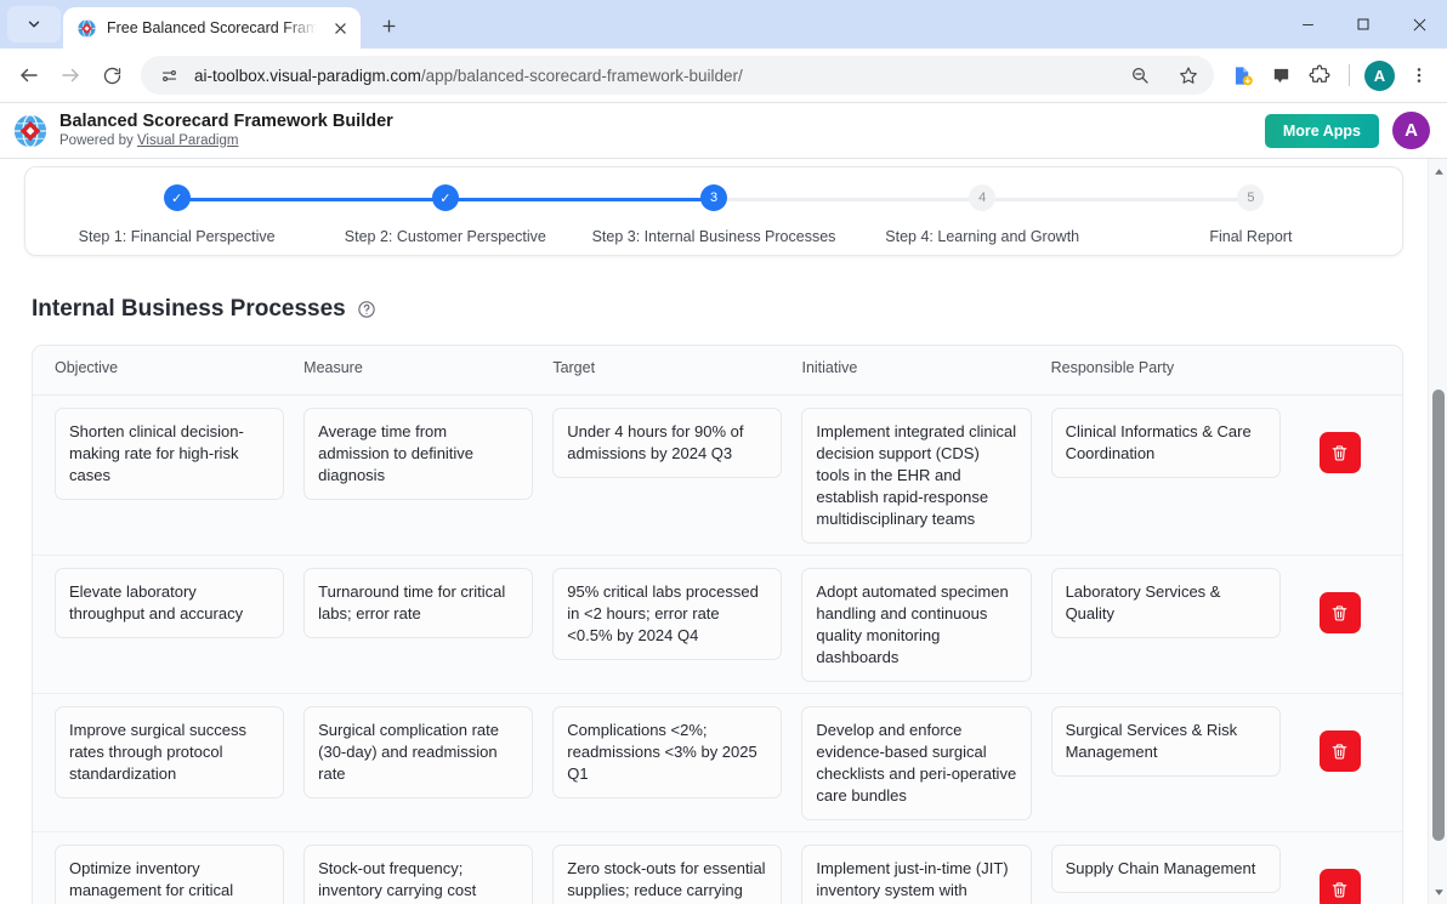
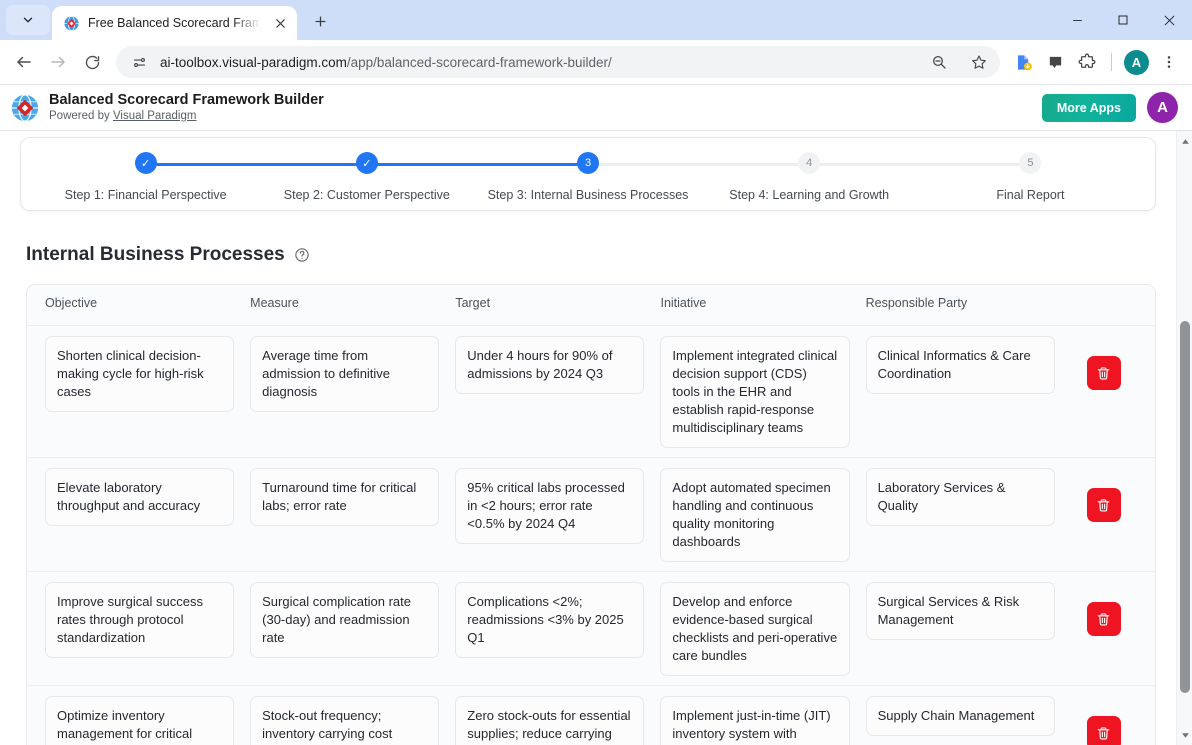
  Free Balanced Scorecard Fram
  ai-toolbox.visual-paradigm.com/app/balanced-scorecard-framework-builder/
  A
  Balanced Scorecard Framework Builder
  Powered by Visual Paradigm
  More Apps
  A
  ✓
  Step 1: Financial Perspective
  ✓
  Step 2: Customer Perspective
  3
  Step 3: Internal Business Processes
  4
  Step 4: Learning and Growth
  5
  Final Report
  Internal Business Processes
  Objective
  Measure
  Target
  Initiative
  Responsible Party
- Shorten clinical decision-making rate for high-risk cases
+ Shorten clinical decision-making cycle for high-risk cases
  Average time from admission to definitive diagnosis
  Under 4 hours for 90% of admissions by 2024 Q3
  Implement integrated clinical decision support (CDS) tools in the EHR and establish rapid-response multidisciplinary teams
  Clinical Informatics & Care Coordination
  Elevate laboratory throughput and accuracy
  Turnaround time for critical labs; error rate
  95% critical labs processed in <2 hours; error rate <0.5% by 2024 Q4
  Adopt automated specimen handling and continuous quality monitoring dashboards
  Laboratory Services & Quality
  Improve surgical success rates through protocol standardization
  Surgical complication rate (30-day) and readmission rate
  Complications <2%; readmissions <3% by 2025 Q1
  Develop and enforce evidence-based surgical checklists and peri-operative care bundles
  Surgical Services & Risk Management
  Optimize inventory management for critical
  Stock-out frequency; inventory carrying cost
  Zero stock-outs for essential supplies; reduce carrying
  Implement just-in-time (JIT) inventory system with
  Supply Chain Management
